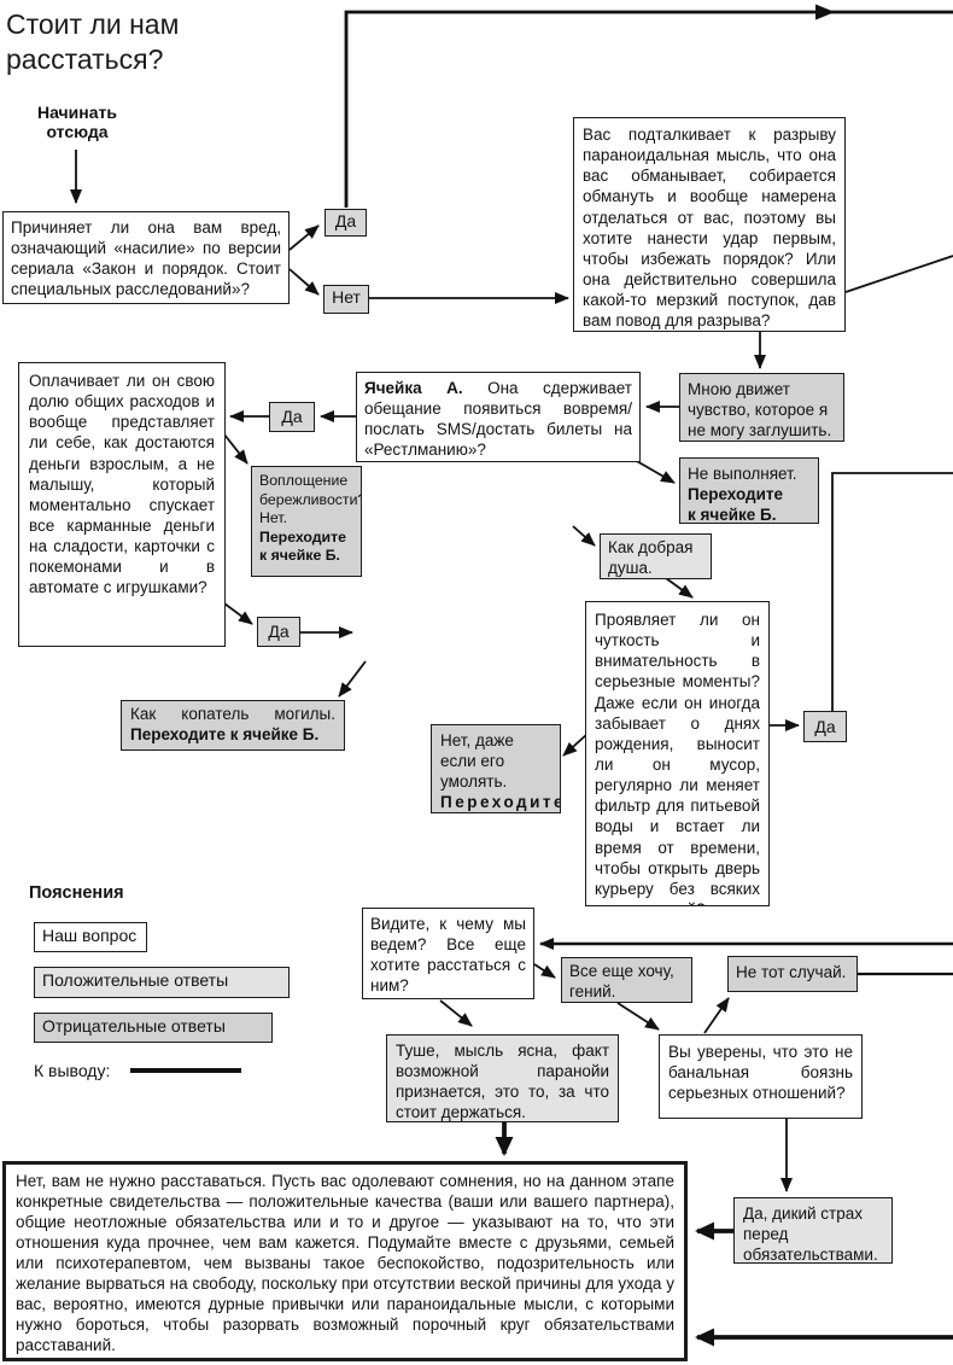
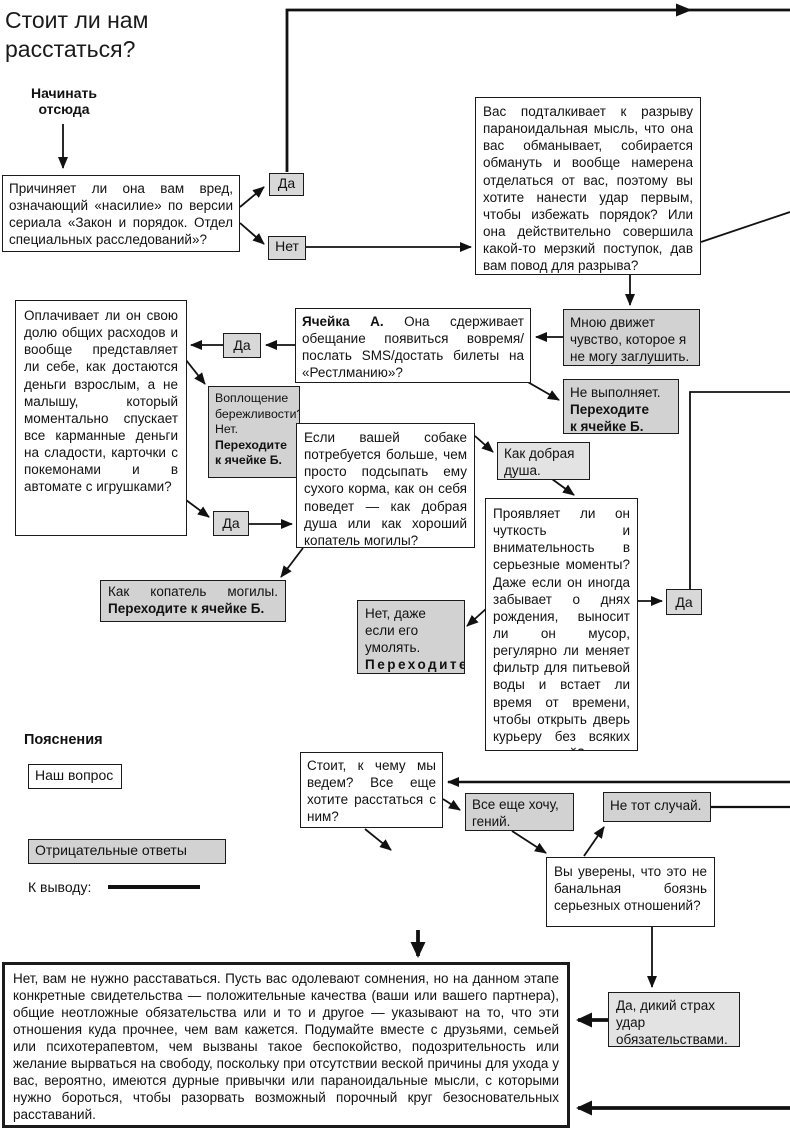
  Стоит ли нам расстаться?
  Начинать отсюда
- Причиняет ли она вам вред, означающий «насилие» по версии сериала «Закон и порядок. Стоит специальных расследований»?
+ Причиняет ли она вам вред, означающий «насилие» по версии сериала «Закон и порядок. Отдел специальных расследований»?
  Да
  Нет
  Вас подталкивает к разрыву параноидальная мысль, что она вас обманывает, собирается обмануть и вообще намерена отделаться от вас, поэтому вы хотите нанести удар первым, чтобы избежать порядок? Или она действительно совершила какой-то мерзкий поступок, дав вам повод для разрыва?
  Мною движет чувство, которое я не могу заглушить.
  Ячейка А. Она сдерживает обещание появиться вовремя/послать SMS/достать билеты на «Рестлманию»?
  Не выполняет.
  Переходите
  к ячейке Б.
  Оплачивает ли он свою долю общих расходов и вообще представляет ли себе, как достаются деньги взрослым, а не малышу, который моментально спускает все карманные деньги на сладости, карточки с покемонами и в автомате с игрушками?
  Да
  Воплощение бережливости Нет.
  Переходите к ячейке Б.
  Да
+ Если вашей собаке потребуется больше, чем просто подсыпать ему сухого корма, как он себя поведет — как добрая душа или как хороший копатель могилы?
  Как добрая душа.
  Как копатель могилы.
  Переходите к ячейке Б.
  Проявляет ли он чуткость и внимательность в серьезные моменты? Даже если он иногда забывает о днях рождения, выносит ли он мусор, регулярно ли меняет фильтр для питьевой воды и встает ли время от времени, чтобы открыть дверь курьеру без всяких
  Нет, даже если его умолять.
  Переходит
  Да
  Пояснения
  Наш вопрос
- Положительные ответы
  Отрицательные ответы
  К выводу:
- Видите, к чему мы ведем? Все еще хотите расстаться с ним?
+ Стоит, к чему мы ведем? Все еще хотите расстаться с ним?
  Все еще хочу, гений.
  Не тот случай.
- Туше, мысль ясна, факт возможной паранойи признается, это то, за что стоит держаться.
  Вы уверены, что это не банальная боязнь серьезных отношений?
- Да, дикий страх перед обязательствами.
+ Да, дикий страх удар обязательствами.
- Нет, вам не нужно расставаться. Пусть вас одолевают сомнения, но на данном этапе конкретные свидетельства — положительные качества (ваши или вашего партнера), общие неотложные обязательства или и то и другое — указывают на то, что эти отношения куда прочнее, чем вам кажется. Подумайте вместе с друзьями, семьей или психотерапевтом, чем вызваны такое беспокойство, подозрительность или желание вырваться на свободу, поскольку при отсутствии веской причины для ухода у вас, вероятно, имеются дурные привычки или параноидальные мысли, с которыми нужно бороться, чтобы разорвать возможный порочный круг обязательствами расставаний.
+ Нет, вам не нужно расставаться. Пусть вас одолевают сомнения, но на данном этапе конкретные свидетельства — положительные качества (ваши или вашего партнера), общие неотложные обязательства или и то и другое — указывают на то, что эти отношения куда прочнее, чем вам кажется. Подумайте вместе с друзьями, семьей или психотерапевтом, чем вызваны такое беспокойство, подозрительность или желание вырваться на свободу, поскольку при отсутствии веской причины для ухода у вас, вероятно, имеются дурные привычки или параноидальные мысли, с которыми нужно бороться, чтобы разорвать возможный порочный круг безосновательных расставаний.
